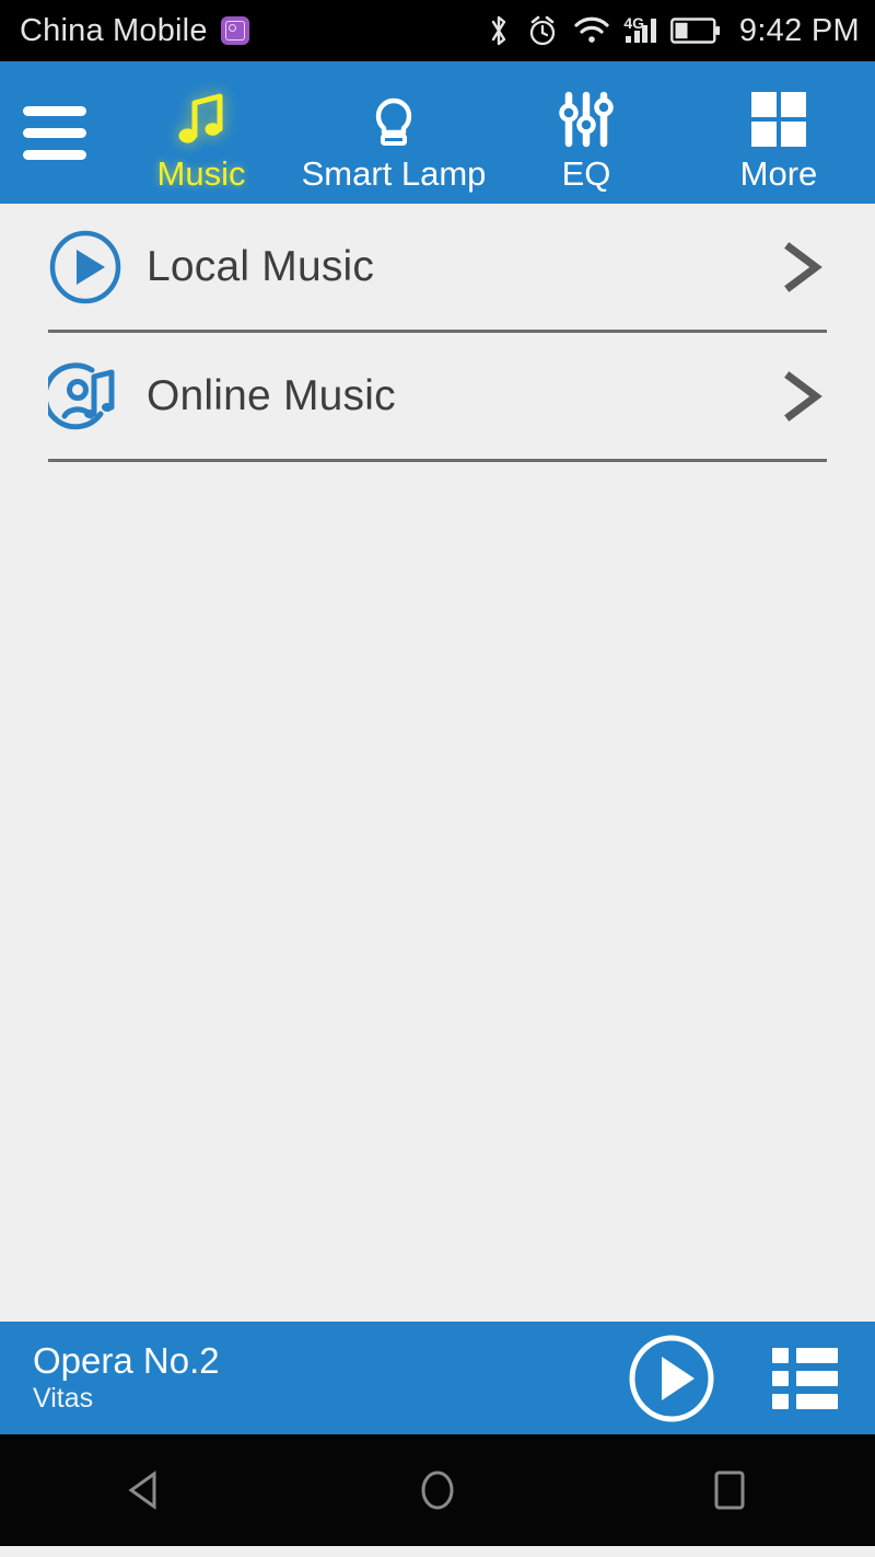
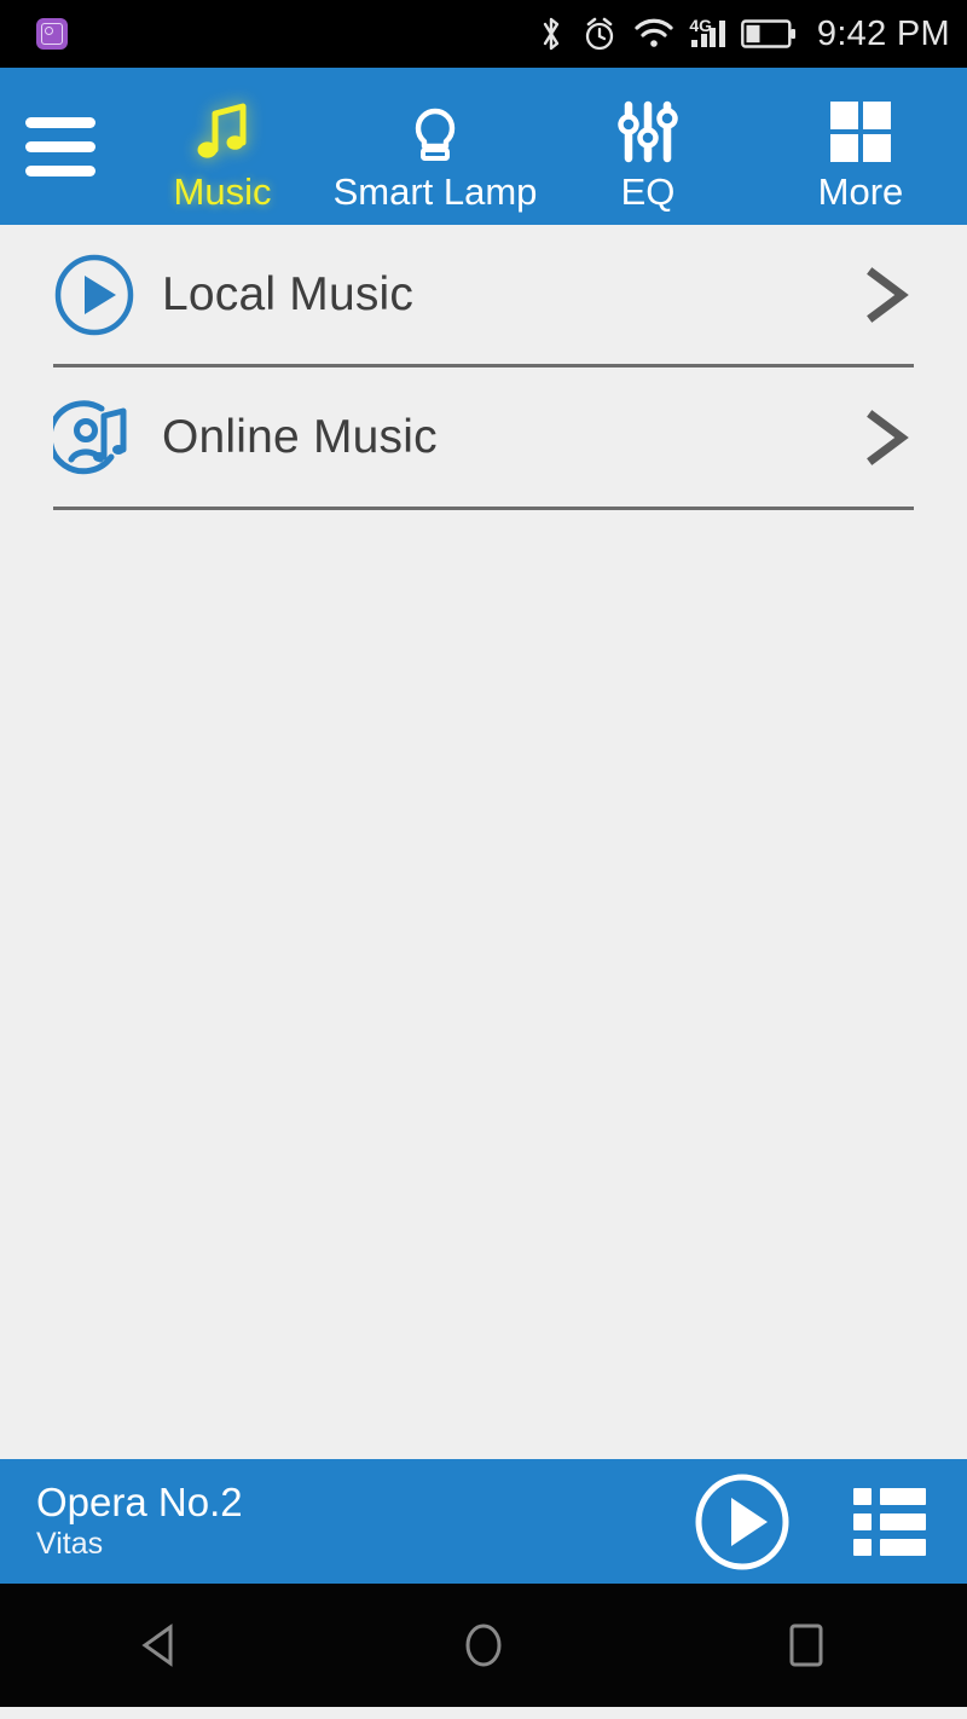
- China Mobile
  4G
  9:42 PM
  Music
  Smart Lamp
  EQ
  More
  Local Music
  Online Music
  Opera No.2
  Vitas
